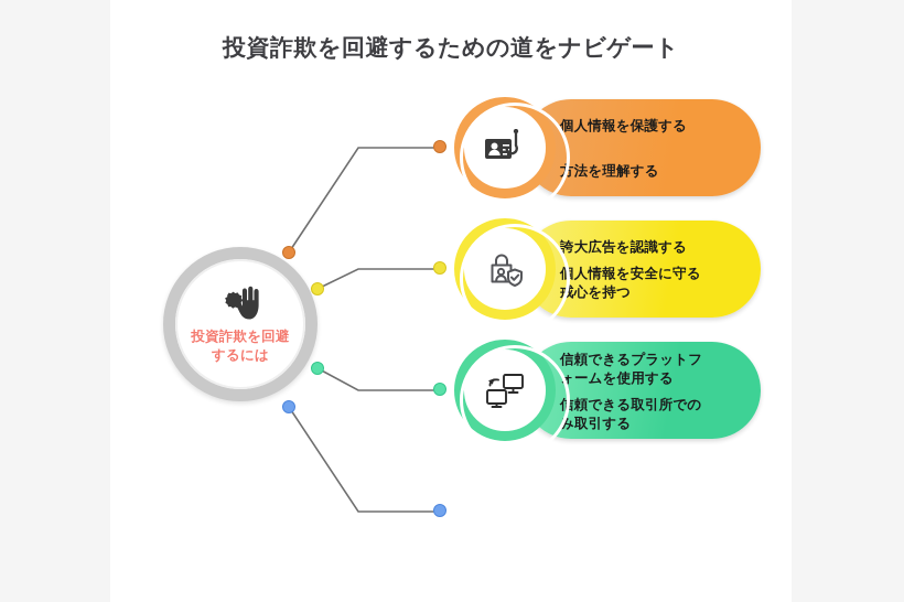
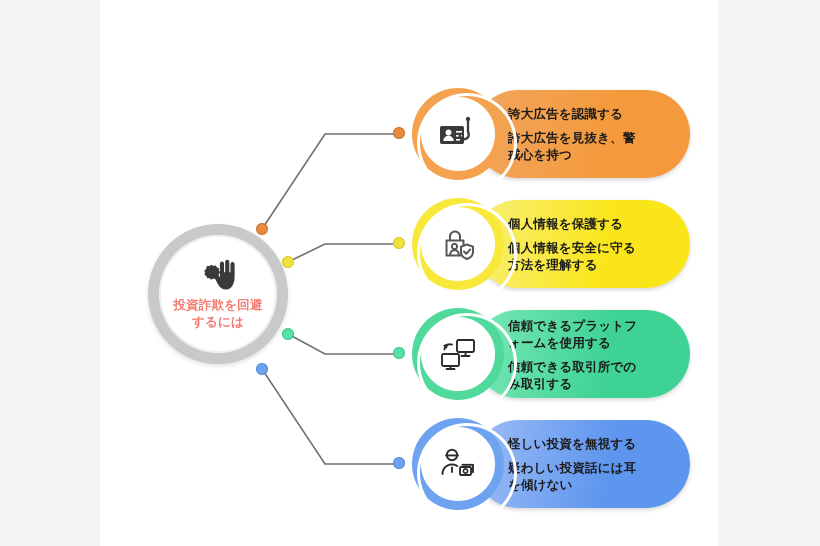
- 投資詐欺を回避するための道をナビゲート
  投資詐欺を回避
  するには
- 個人情報を保護する
+ 誇大広告を認識する
+ 誇大広告を見抜き、警
- 方法を理解する
+ 戒心を持つ
- 誇大広告を認識する
+ 個人情報を保護する
  個人情報を安全に守る
- 戒心を持つ
+ 方法を理解する
  信頼できるプラットフ
  ォームを使用する
  信頼できる取引所での
  み取引する
+ 怪しい投資を無視する
+ 疑わしい投資話には耳
+ を傾けない
